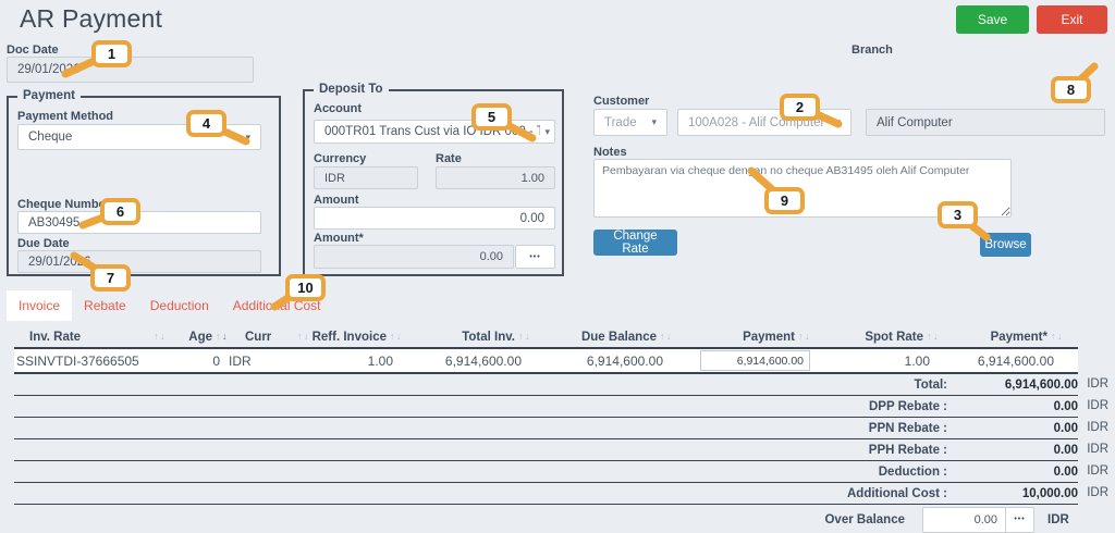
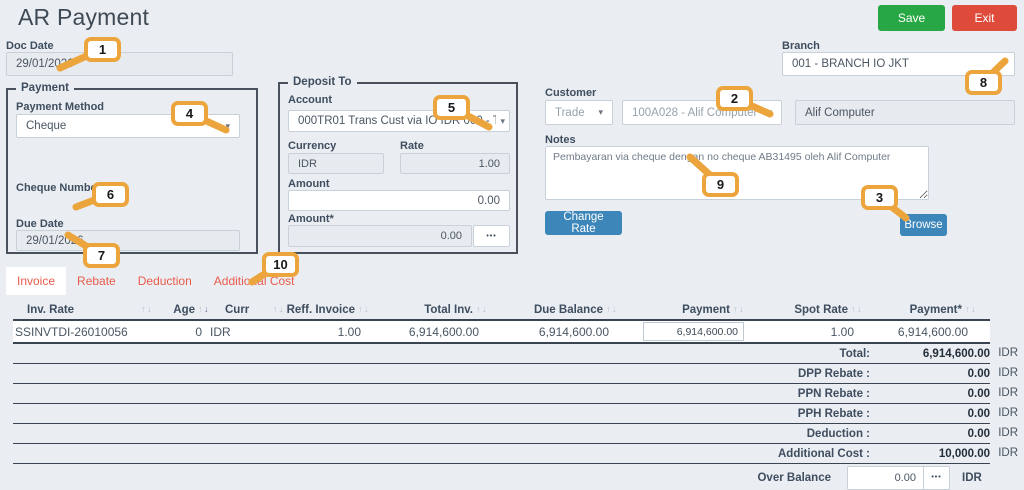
  AR Payment
  Save
  Exit
  Doc Date
  29/01/20
  Branch
+ 001 - BRANCH IO JKT
  Payment
  Payment Method
  Cheque
  ▾
  Cheque Numb
- AB30495
  Due Date
  29/01/20
  Deposit To
  Account
  000TR01 Trans Cust via IO IDR 0 - T
  ▾
  Currency
  Rate
  IDR
  1.00
  Amount
  0.00
  Amount*
  0.00
  Customer
  Trade
  ▾
  100A028 - Alif Computer
  Alif Computer
  Notes
  Pembayaran via cheque denn no cheque AB31495 oleh Alif Computer
  Change Rate
  Browse
  Invoice
  Rebate
  Deduction
  Additioal Cost
  Inv. Rate
  ↑
  ↓
  Age
  ↑
  ↓
  Curr
  ↑
  ↓
  Reff. Invoice
  ↑
  ↓
  Total Inv.
  ↑
  ↓
  Due Balance
  ↑
  ↓
  Payment
  ↑
  ↓
  Spot Rate
  ↑
  ↓
  Payment*
  ↑
  ↓
- SSINVTDI-37666505
+ SSINVTDI-26010056
  0
  IDR
  1.00
  6,914,600.00
  6,914,600.00
  6,914,600.00
  1.00
  6,914,600.00
  Total:
  6,914,600.00
  IDR
  DPP Rebate :
  0.00
  IDR
  PPN Rebate :
  0.00
  IDR
  PPH Rebate :
  0.00
  IDR
  Deduction :
  0.00
  IDR
  Additional Cost :
  10,000.00
  IDR
  Over Balance
  0.00
  IDR
  1
  2
  3
  4
  5
  6
  7
  8
  9
  10
